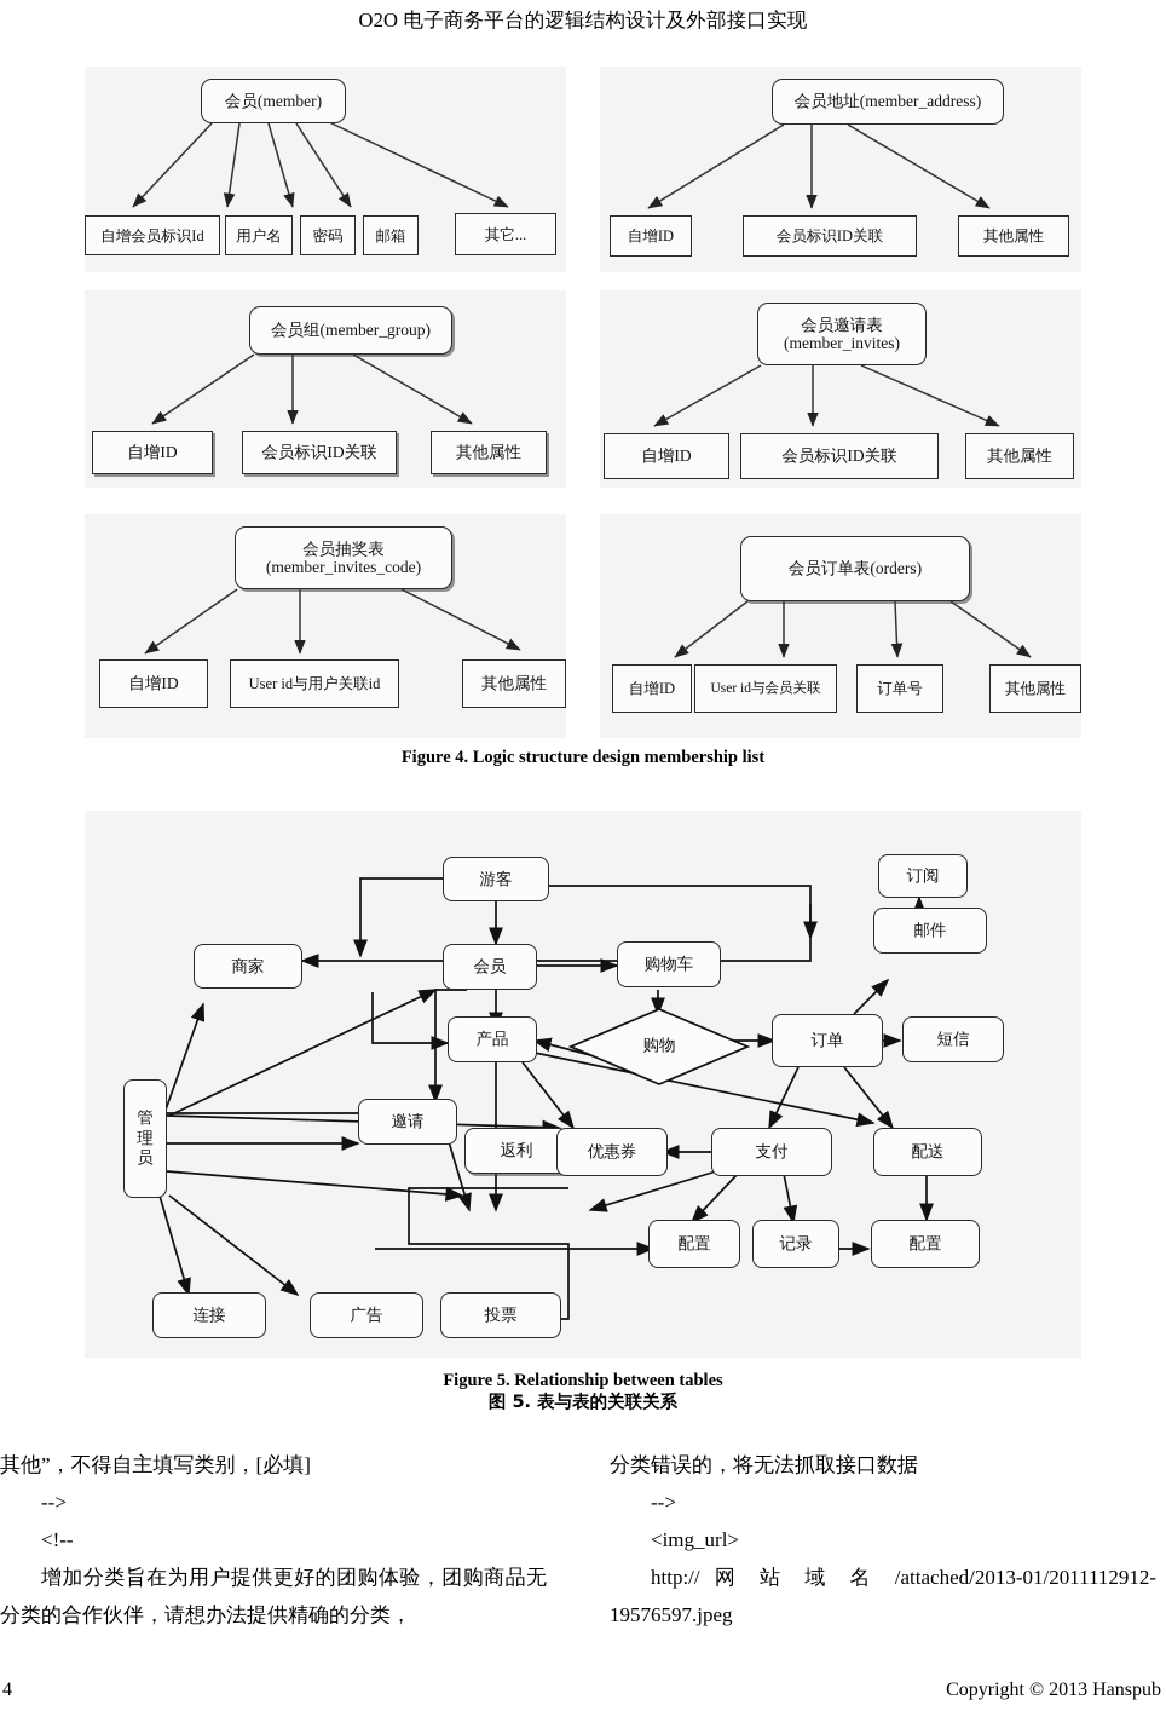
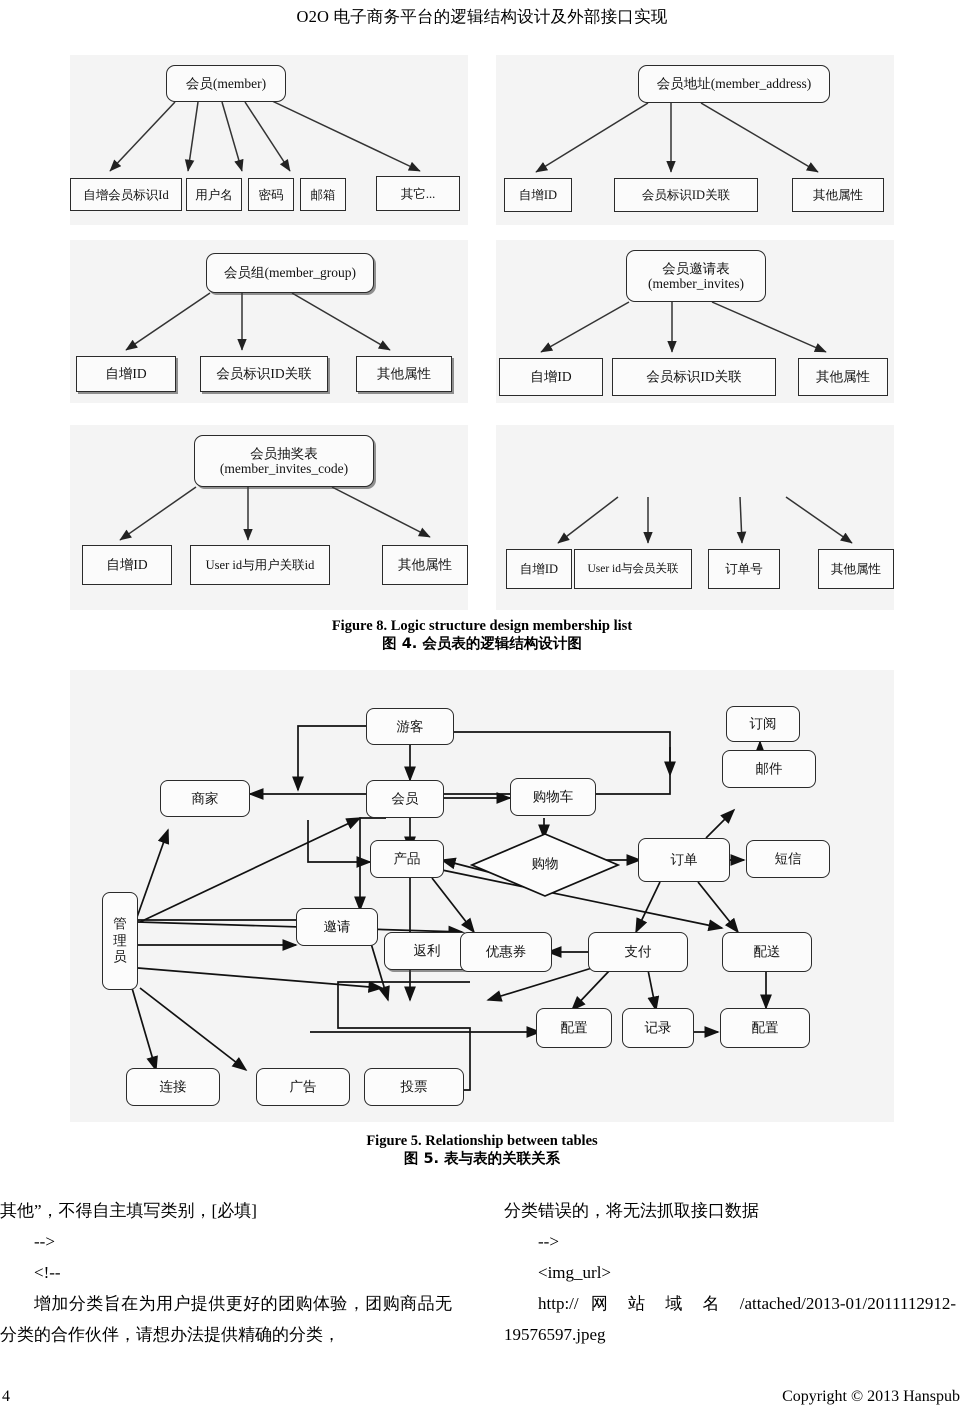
  O2O 电子商务平台的逻辑结构设计及外部接口实现
  会员(member)
  自增会员标识Id
  用户名
  密码
  邮箱
  其它...
  会员地址(member_address)
  自增ID
  会员标识ID关联
  其他属性
  会员组(member_group)
  自增ID
  会员标识ID关联
  其他属性
  会员邀请表
  (member_invites)
  自增ID
  会员标识ID关联
  其他属性
  会员抽奖表
  (member_invites_code)
  自增ID
  User id与用户关联id
  其他属性
- 会员订单表(orders)
  自增ID
  User id与会员关联
  订单号
  其他属性
- Figure 4. Logic structure design membership list
+ Figure 8. Logic structure design membership list
+ 图 4. 会员表的逻辑结构设计图
  购物
  游客
  商家
  会员
  产品
  购物车
  订单
  订阅
  邮件
  短信
  管
  理
  员
  邀请
  返利
  优惠券
  支付
  配送
  配置
  记录
  配置
  连接
  广告
  投票
  Figure 5. Relationship between tables
  图 5. 表与表的关联关系
  其他”，不得自主填写类别，[必填]
  -->
  <!--
  增加分类旨在为用户提供更好的团购体验，团购商品无分类的合作伙伴，请想办法提供精确的分类，
  分类错误的，将无法抓取接口数据
  -->
  <img_url>
  http:// 网 站 域 名 /attached/2013-01/2011112912-19576597.jpeg
  4
  Copyright © 2013 Hanspub
